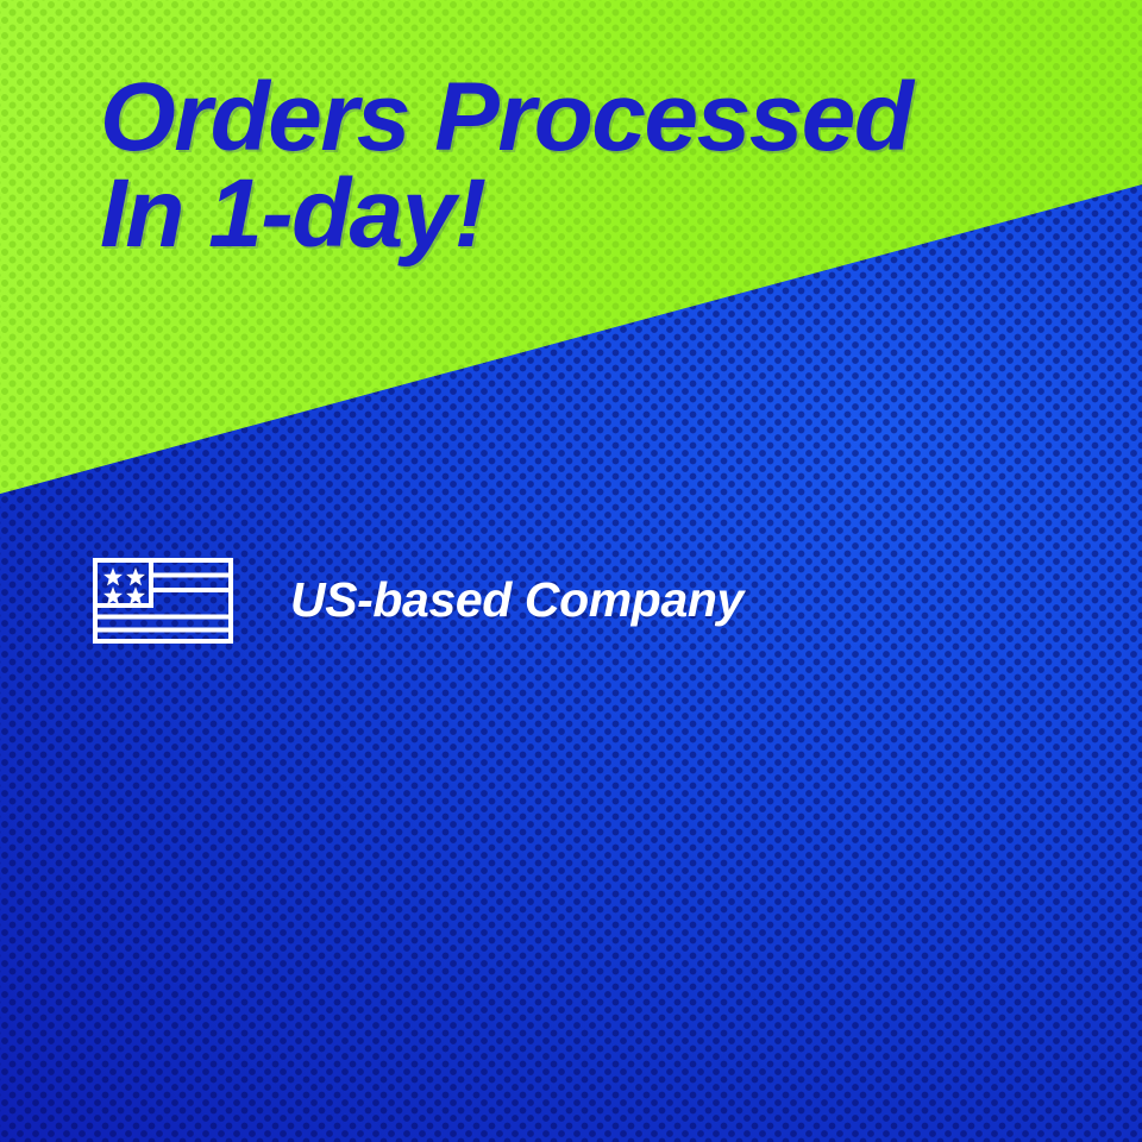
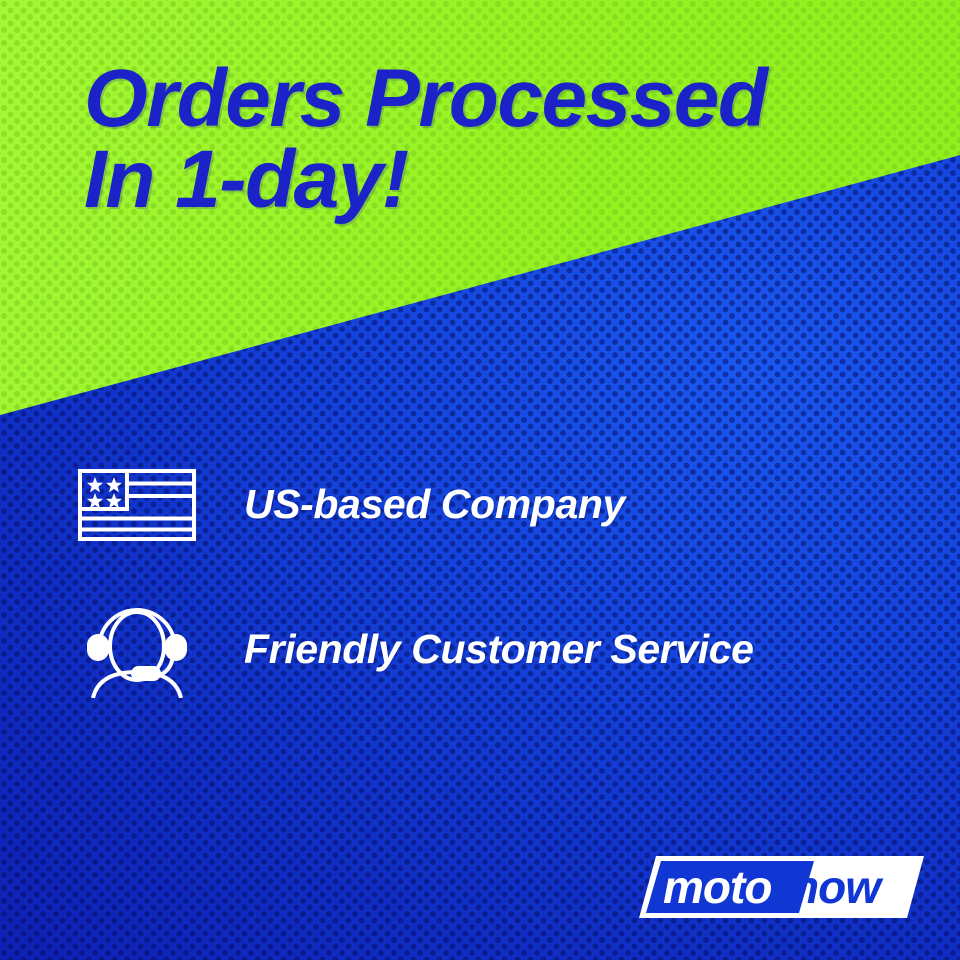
  Orders Processed
  In 1-day!
  US-based Company
+ Friendly Customer Service
+ moto
+ now
